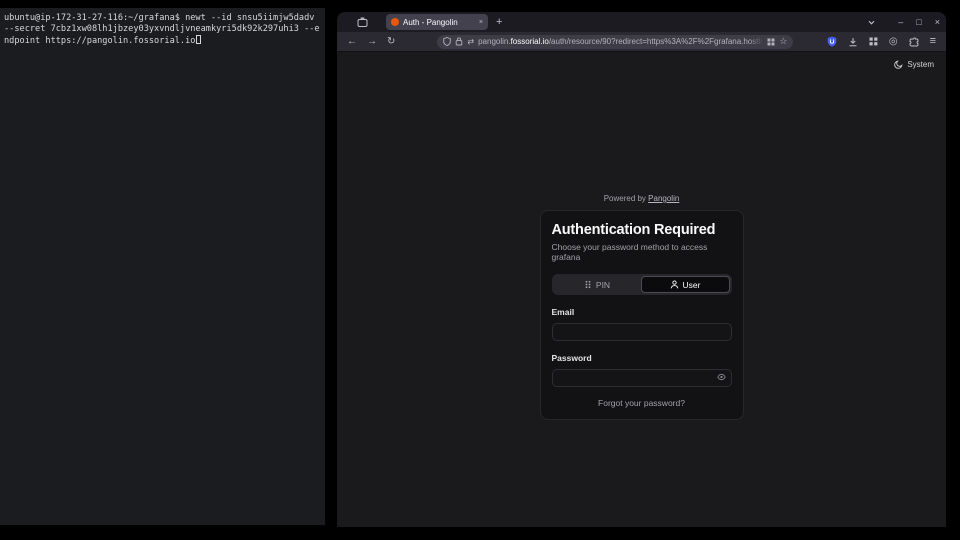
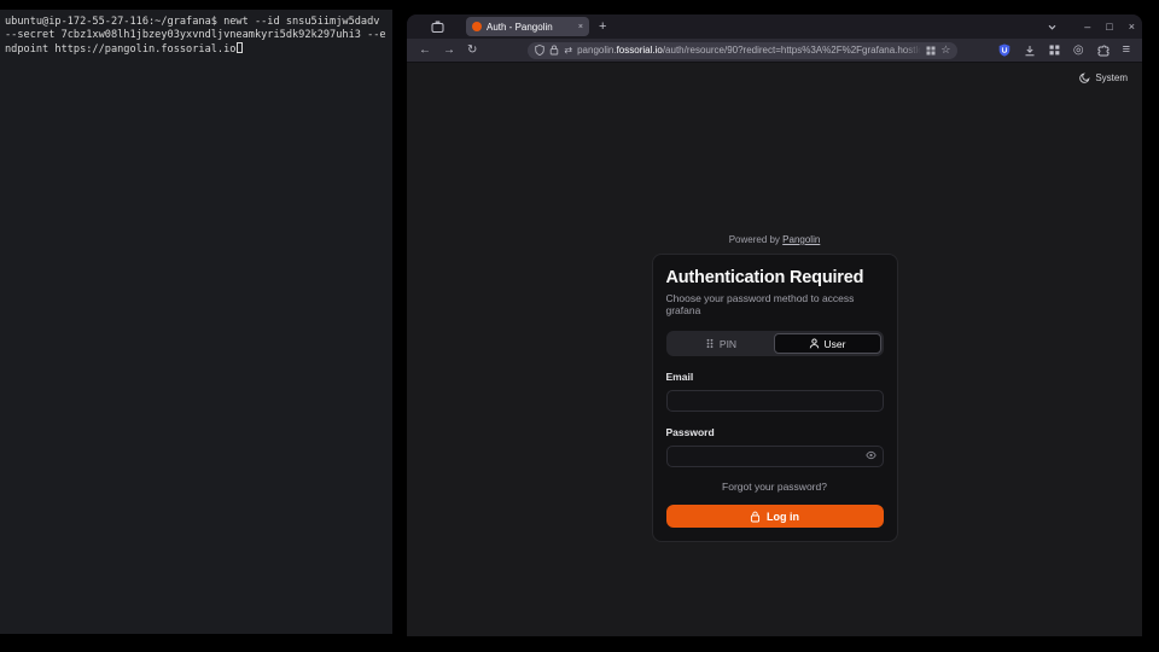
- ubuntu@ip-172-31-27-116:~/grafana$ newt --id snsu5iimjw5dadv
+ ubuntu@ip-172-55-27-116:~/grafana$ newt --id snsu5iimjw5dadv
  --secret 7cbz1xw08lh1jbzey03yxvndljvneamkyri5dk92k297uhi3 --e
  ndpoint https://pangolin.fossorial.io
  Auth - Pangolin
  +
  –
  □
  ×
  ←
  →
  ↻
  ⇄
  pangolin.fossorial.io/auth/resource/90?redirect=https%3A%2F%2Fgrafana.h
  ☆
  ◎
  ≡
  System
  Powered by Pangolin
  Authentication Required
  Choose your password method to access grafana
  PIN
  User
  Email
  Password
  Forgot your password?
+ Log in
